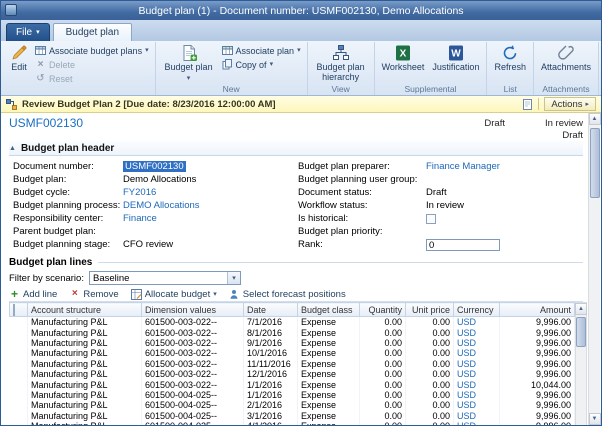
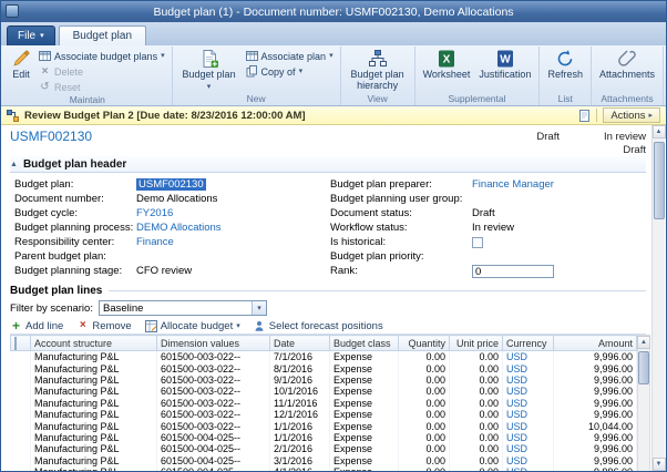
  Budget plan (1) - Document number: USMF002130, Demo Allocations
  File
  Budget plan
  Edit
  Associate budget plans
  ×
  Delete
  ↺
  Reset
+ Maintain
  Budget plan
  Associate plan
  Copy of
  New
  Budget plan hierarchy
  View
  X
  Worksheet
  W
  Justification
  Supplemental
  Refresh
  List
  Attachments
  Attachments
  Review Budget Plan 2 [Due date: 8/23/2016 12:00:00 AM]
  Actions
  USMF002130
  Draft
  In review
  Draft
  Budget plan header
- Document number:
+ Budget plan:
  USMF002130
- Budget plan:
+ Document number:
  Demo Allocations
  Budget cycle:
  FY2016
  Budget planning process:
  DEMO Allocations
  Responsibility center:
  Finance
  Parent budget plan:
  Budget planning stage:
  CFO review
  Budget plan preparer:
  Finance Manager
  Budget planning user group:
  Document status:
  Draft
  Workflow status:
  In review
  Is historical:
  Budget plan priority:
  Rank:
  0
  Budget plan lines
  Filter by scenario:
  Baseline
  +
  Add line
  ×
  Remove
  Allocate budget
  Select forecast positions
  	Account structure	Dimension values	Date	Budget class	Quantity	Unit price	Currency	Amount
  	Manufacturing P&L	601500-003-022--	7/1/2016	Expense	0.00	0.00	USD	9,996.00
  	Manufacturing P&L	601500-003-022--	8/1/2016	Expense	0.00	0.00	USD	9,996.00
  	Manufacturing P&L	601500-003-022--	9/1/2016	Expense	0.00	0.00	USD	9,996.00
  	Manufacturing P&L	601500-003-022--	10/1/2016	Expense	0.00	0.00	USD	9,996.00
- 	Manufacturing P&L	601500-003-022--	11/11/2016	Expense	0.00	0.00	USD	9,996.00
+ 	Manufacturing P&L	601500-003-022--	11/1/2016	Expense	0.00	0.00	USD	9,996.00
  	Manufacturing P&L	601500-003-022--	12/1/2016	Expense	0.00	0.00	USD	9,996.00
  	Manufacturing P&L	601500-003-022--	1/1/2016	Expense	0.00	0.00	USD	10,044.00
  	Manufacturing P&L	601500-004-025--	1/1/2016	Expense	0.00	0.00	USD	9,996.00
  	Manufacturing P&L	601500-004-025--	2/1/2016	Expense	0.00	0.00	USD	9,996.00
  	Manufacturing P&L	601500-004-025--	3/1/2016	Expense	0.00	0.00	USD	9,996.00
